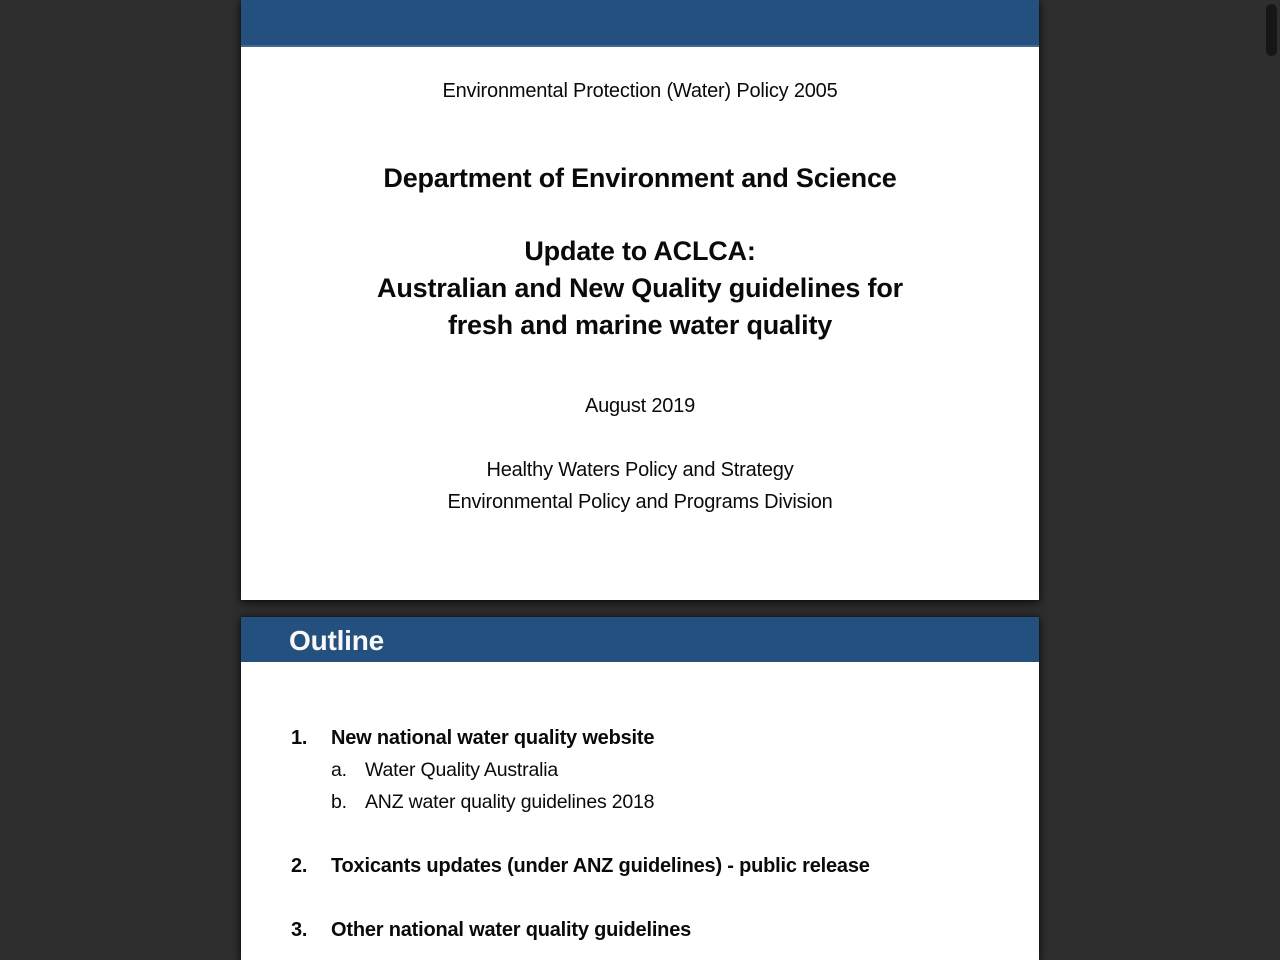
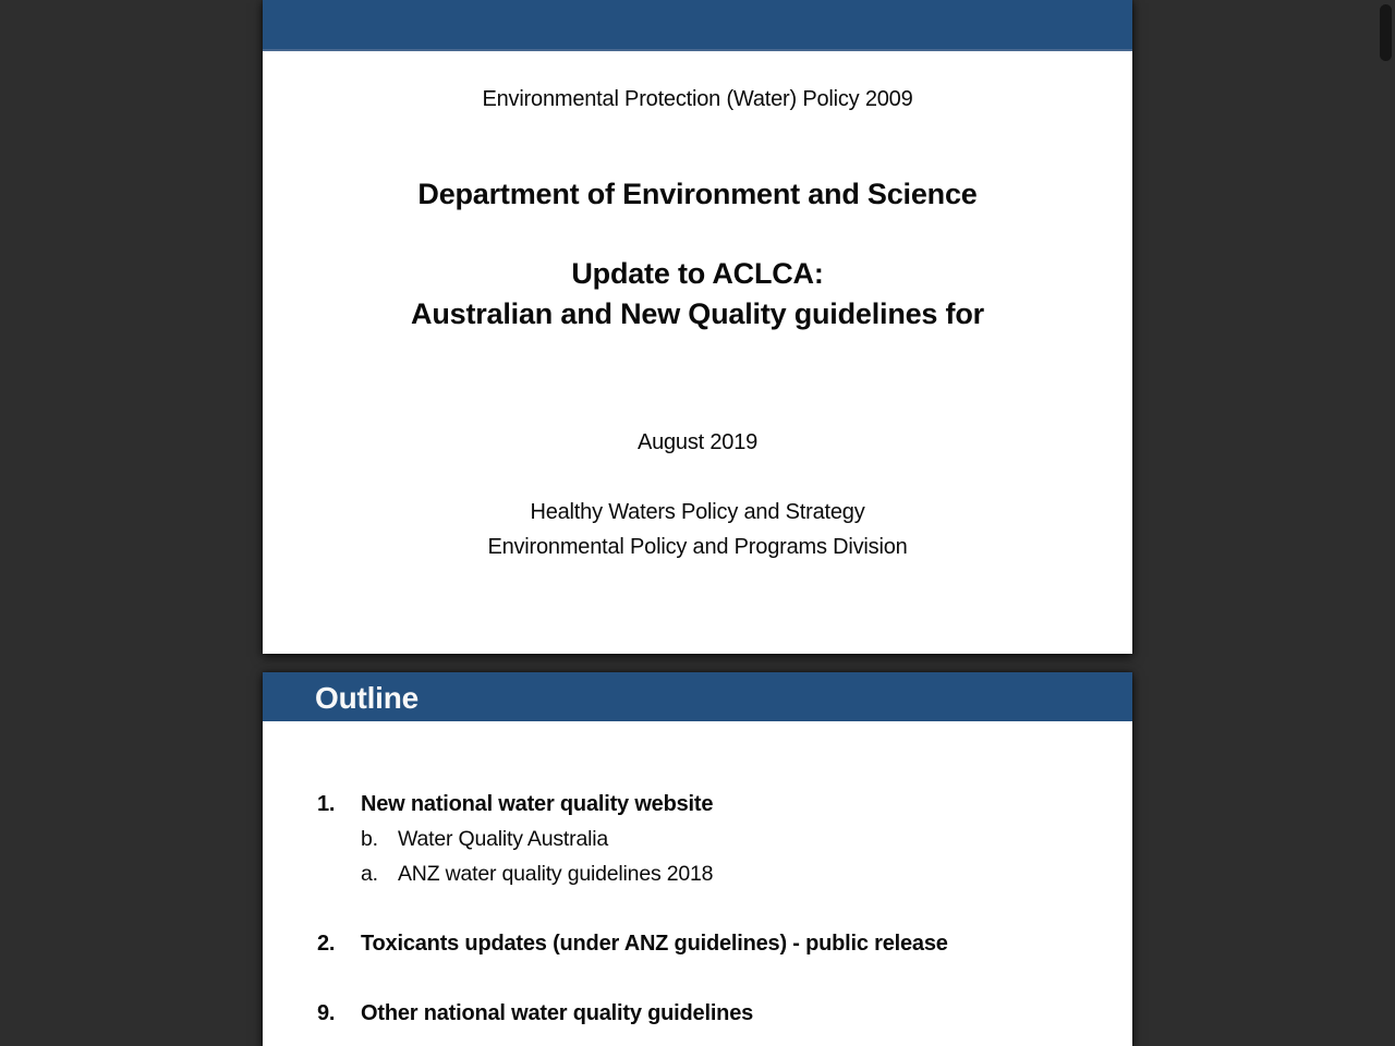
- Environmental Protection (Water) Policy 2005
+ Environmental Protection (Water) Policy 2009
  Department of Environment and Science
  Update to ACLCA:
  Australian and New Quality guidelines for
- fresh and marine water quality
  August 2019
  Healthy Waters Policy and Strategy
  Environmental Policy and Programs Division
  Outline
  1.
  New national water quality website
- a.
+ b.
  Water Quality Australia
- b.
+ a.
  ANZ water quality guidelines 2018
  2.
  Toxicants updates (under ANZ guidelines) - public release
- 3.
+ 9.
  Other national water quality guidelines
